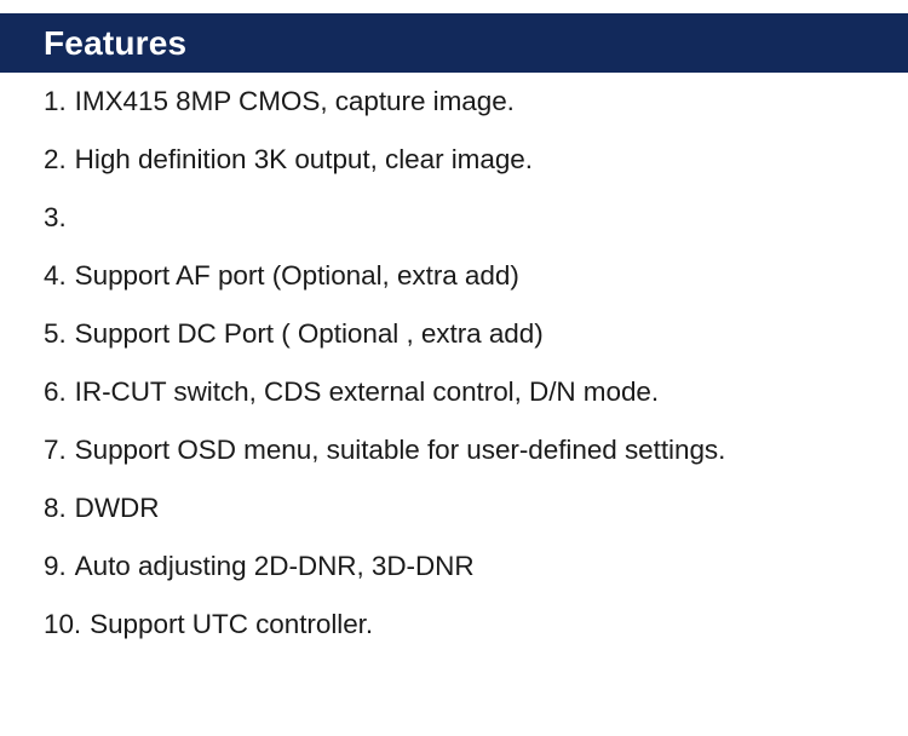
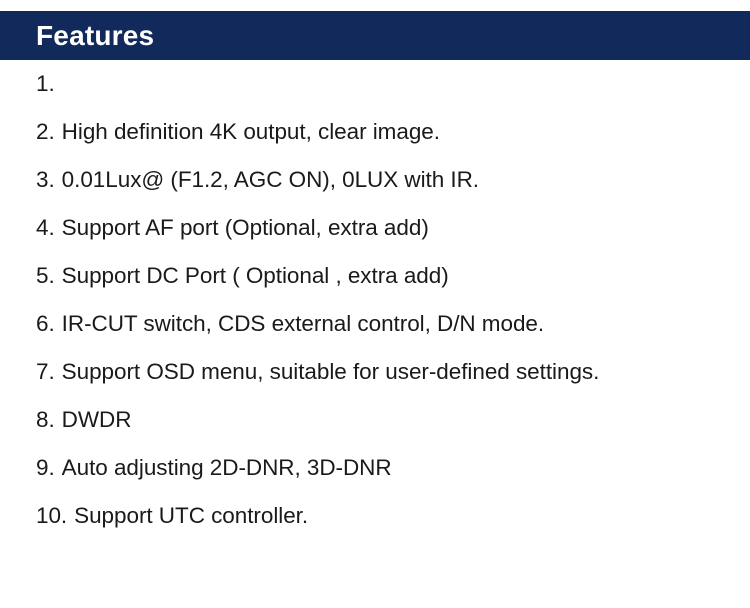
  Features
  1.
- IMX415 8MP CMOS, capture image.
  2.
- High definition 3K output, clear image.
+ High definition 4K output, clear image.
  3.
+ 0.01Lux@ (F1.2, AGC ON), 0LUX with IR.
  4.
  Support AF port (Optional, extra add)
  5.
  Support DC Port ( Optional , extra add)
  6.
  IR-CUT switch, CDS external control, D/N mode.
  7.
  Support OSD menu, suitable for user-defined settings.
  8.
  DWDR
  9.
  Auto adjusting 2D-DNR, 3D-DNR
  10.
  Support UTC controller.
